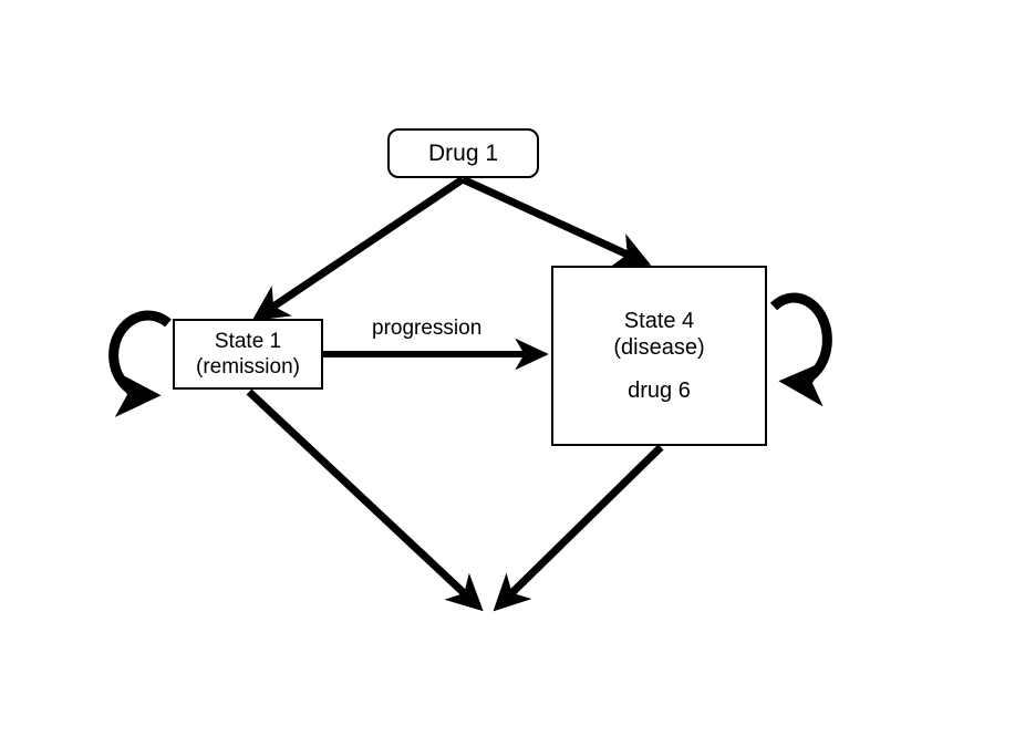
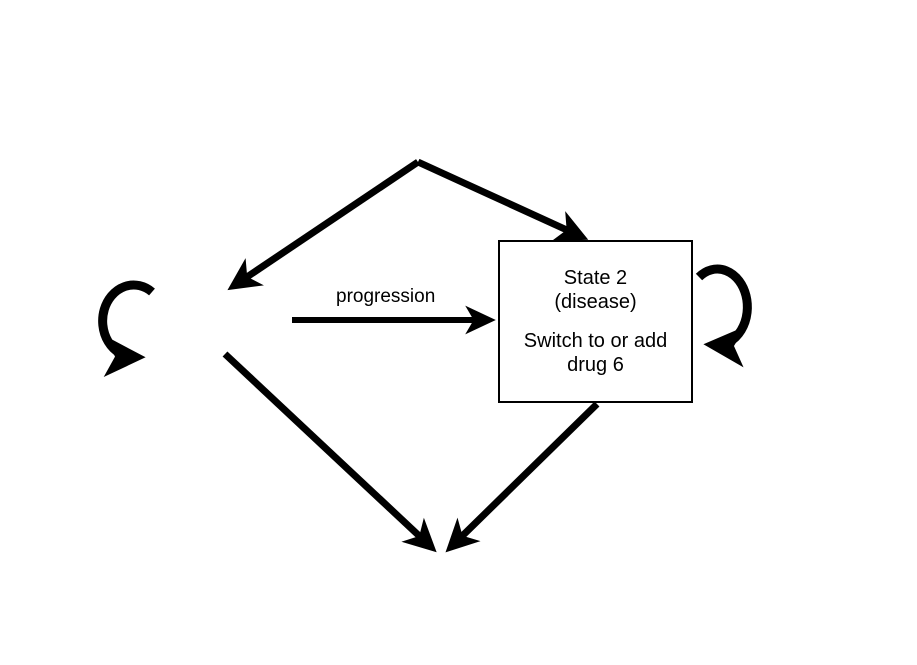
- Drug 1
- State 1
- (remission)
- State 4
+ State 2
  (disease)
+ Switch to or add
  drug 6
  progression
